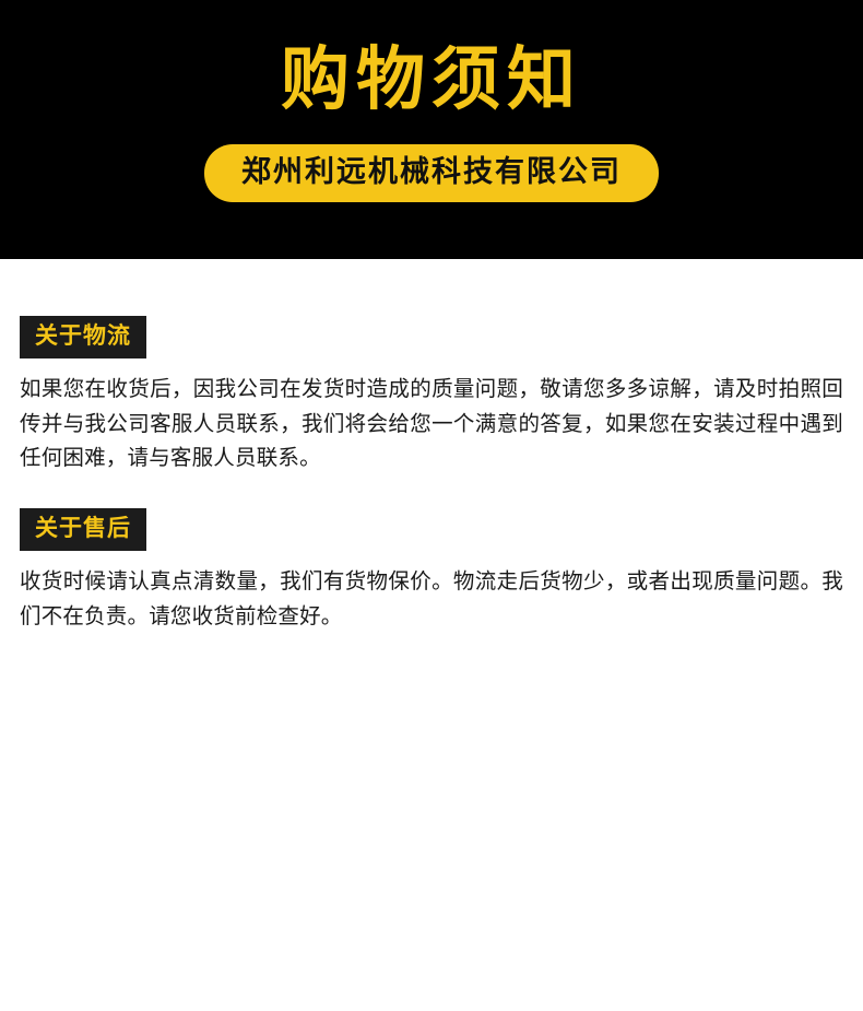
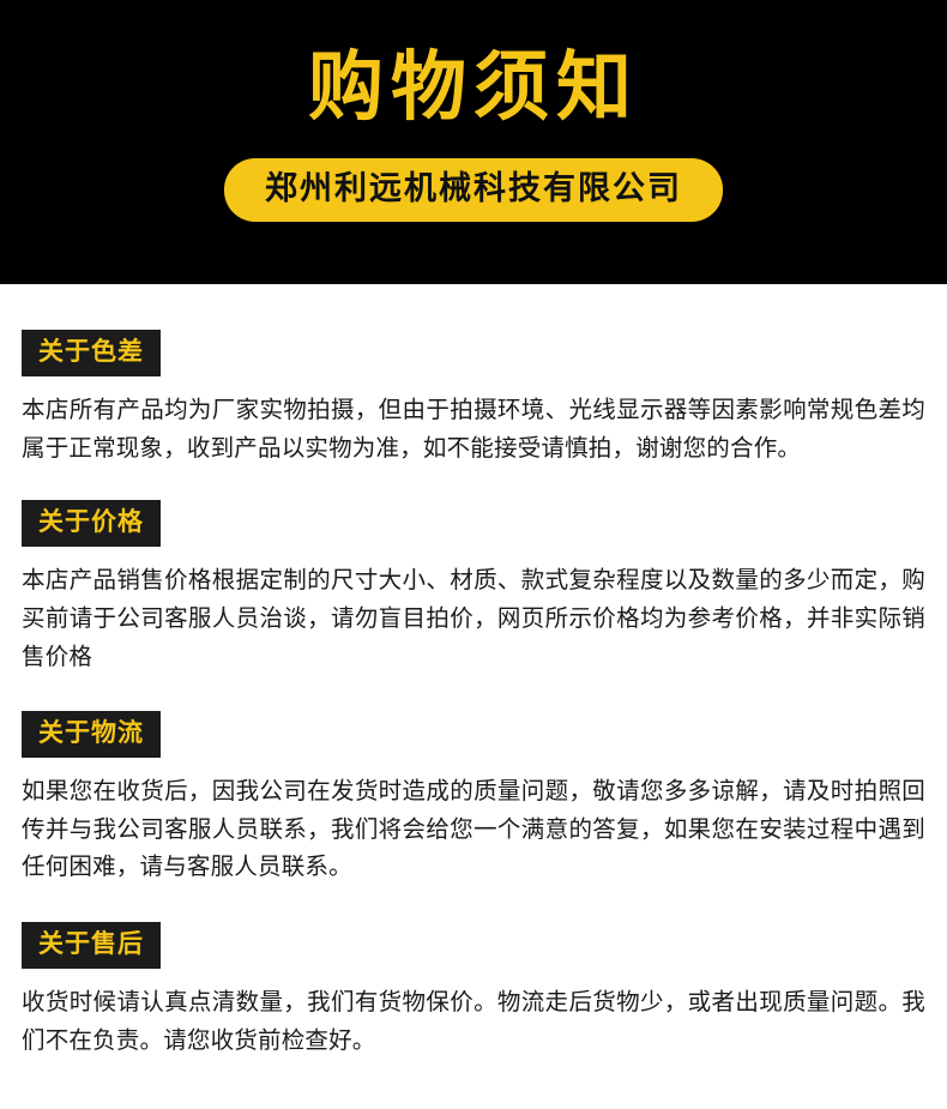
  购物须知
  郑州利远机械科技有限公司
+ 关于色差
+ 本店所有产品均为厂家实物拍摄，但由于拍摄环境、光线显示器等因素影响常规色差均属于正常现象，收到产品以实物为准，如不能接受请慎拍，谢谢您的合作。
+ 关于价格
+ 本店产品销售价格根据定制的尺寸大小、材质、款式复杂程度以及数量的多少而定，购买前请于公司客服人员治谈，请勿盲目拍价，网页所示价格均为参考价格，并非实际销售价格
  关于物流
  如果您在收货后，因我公司在发货时造成的质量问题，敬请您多多谅解，请及时拍照回传并与我公司客服人员联系，我们将会给您一个满意的答复，如果您在安装过程中遇到任何困难，请与客服人员联系。
  关于售后
  收货时候请认真点清数量，我们有货物保价。物流走后货物少，或者出现质量问题。我们不在负责。请您收货前检查好。
